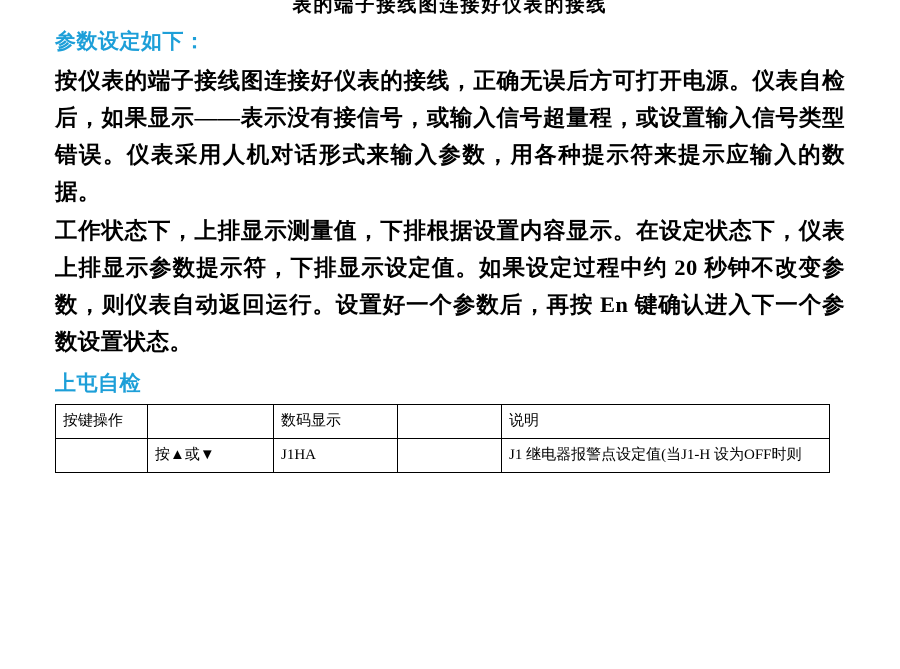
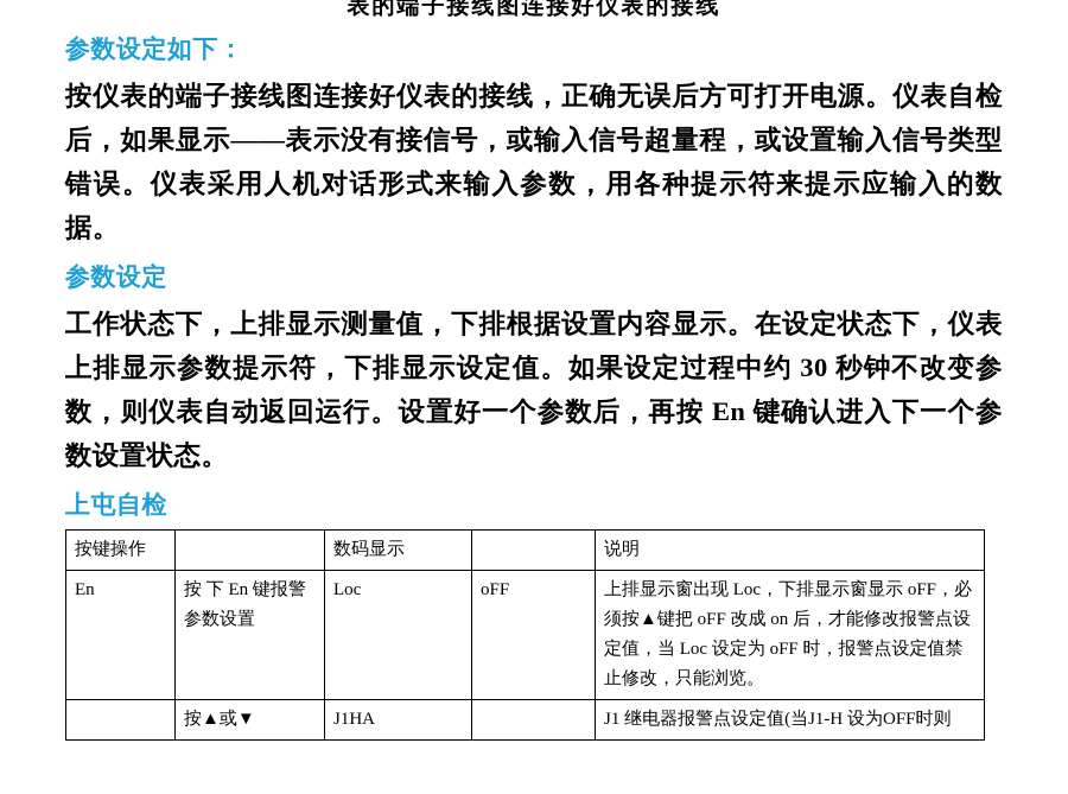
  表的端子接线图连接好仪表的接线
  参数设定如下：
  按仪表的端子接线图连接好仪表的接线，正确无误后方可打开电源。仪表自检后，如果显示——表示没有接信号，或输入信号超量程，或设置输入信号类型错误。仪表采用人机对话形式来输入参数，用各种提示符来提示应输入的数据。
+ 参数设定
- 工作状态下，上排显示测量值，下排根据设置内容显示。在设定状态下，仪表上排显示参数提示符，下排显示设定值。如果设定过程中约 20 秒钟不改变参数，则仪表自动返回运行。设置好一个参数后，再按 En 键确认进入下一个参数设置状态。
+ 工作状态下，上排显示测量值，下排根据设置内容显示。在设定状态下，仪表上排显示参数提示符，下排显示设定值。如果设定过程中约 30 秒钟不改变参数，则仪表自动返回运行。设置好一个参数后，再按 En 键确认进入下一个参数设置状态。
  上屯自检
  按键操作		数码显示		说明
+ En	按 下 En 键报警参数设置	Loc	oFF	上排显示窗出现 Loc，下排显示窗显示 oFF，必须按▲键把 oFF 改成 on 后，才能修改报警点设定值，当 Loc 设定为 oFF 时，报警点设定值禁止修改，只能浏览。
  	按▲或▼	J1HA		J1 继电器报警点设定值(当J1-H 设为OFF时则
